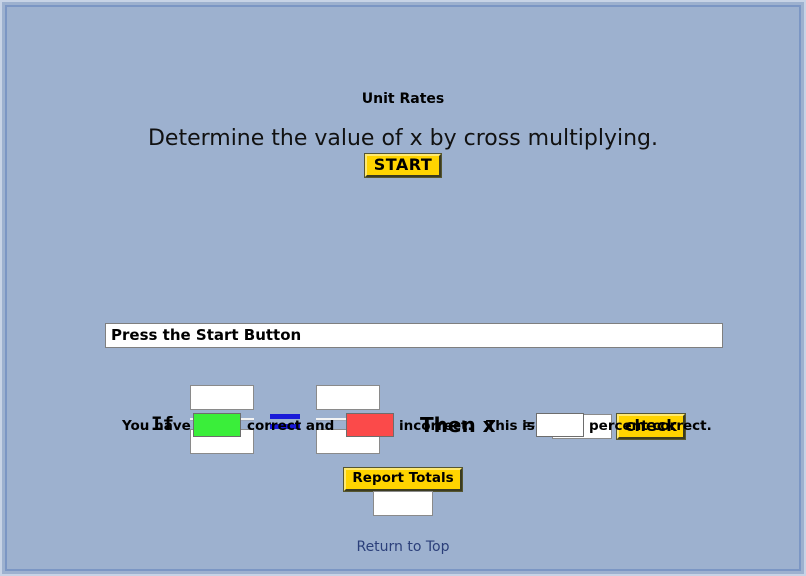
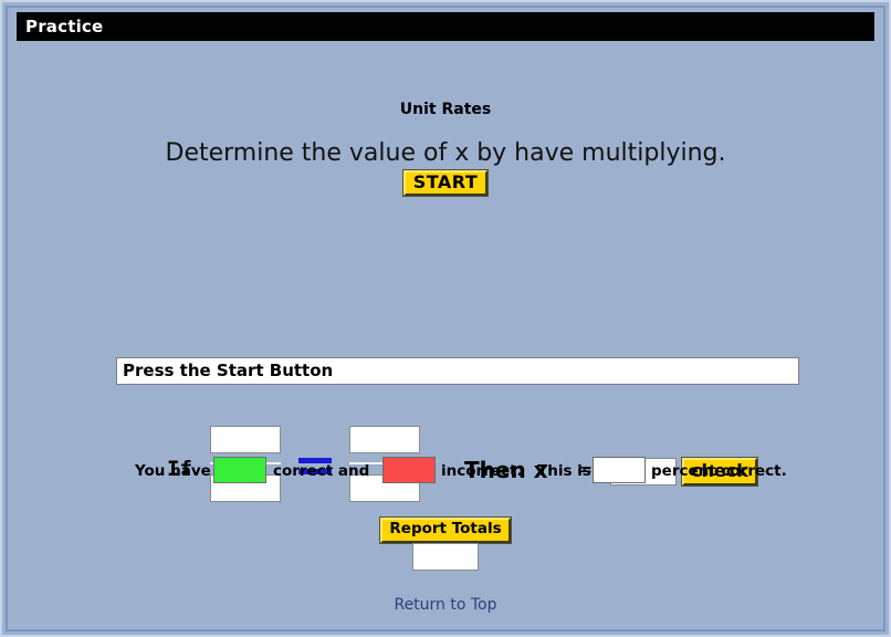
+ Practice
  Unit Rates
- Determine the value of x by cross multiplying.
+ Determine the value of x by have multiplying.
  START
  If
  Then x
  =
  check
  Press the Start Button
  You have
  correct and
  incorrect.
  This is
  percent correct.
  Report Totals
  Return to Top
